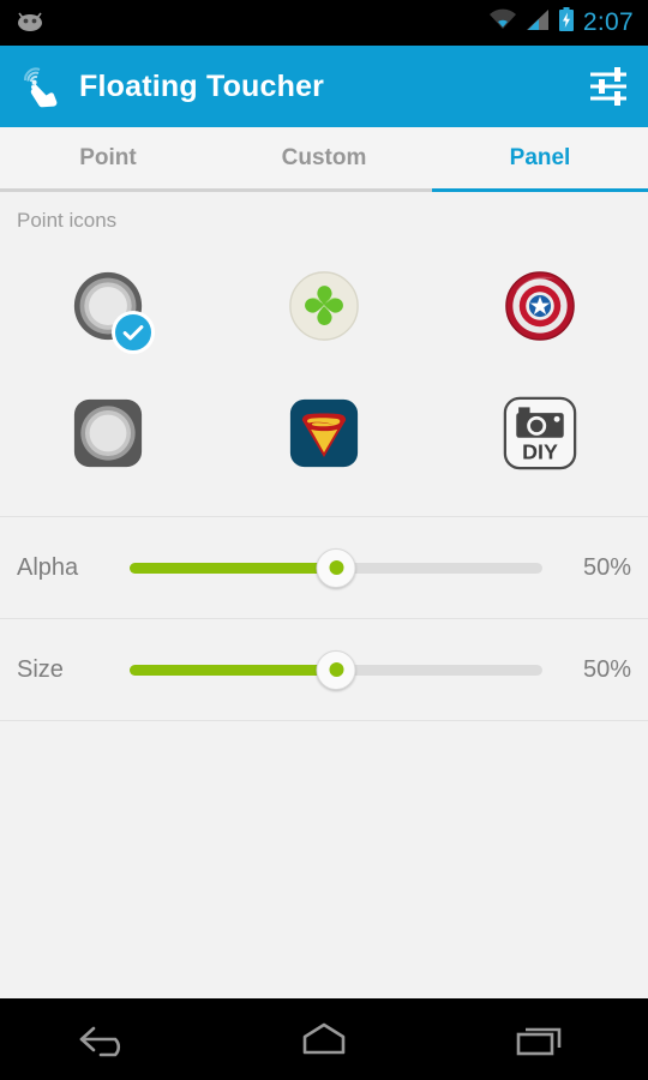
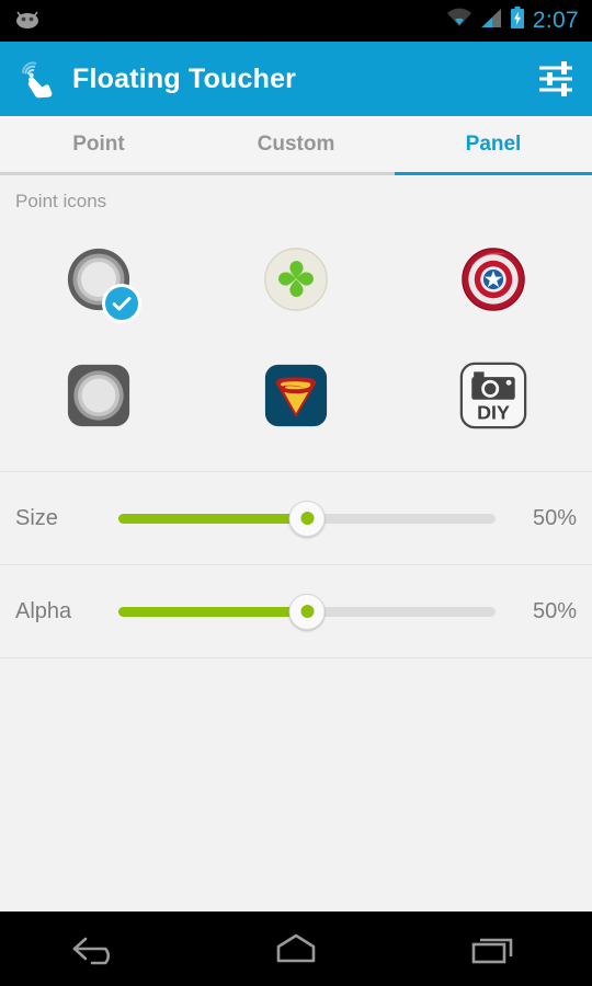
  2:07
  Floating Toucher
  Point
  Custom
  Panel
  Point icons
  DIY
- Alpha
+ Size
  50%
- Size
+ Alpha
  50%
